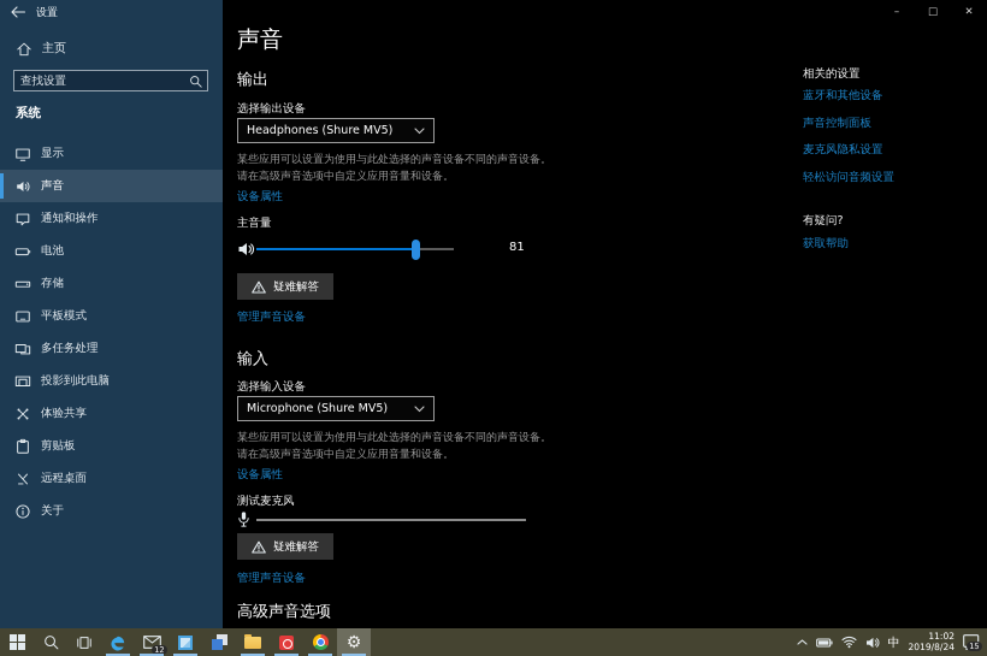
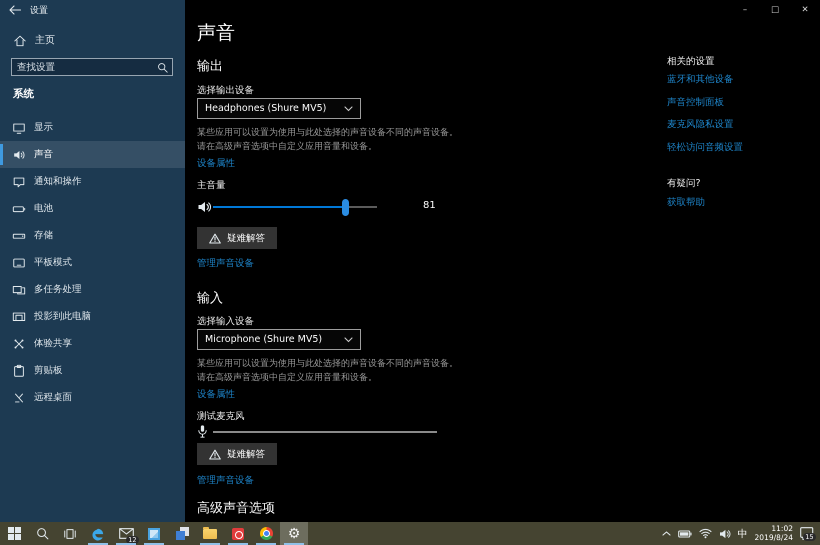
  设置
  主页
  查找设置
  系统
  显示
  声音
  通知和操作
  电池
  存储
  平板模式
  多任务处理
  投影到此电脑
  体验共享
  剪贴板
  远程桌面
- 关于
  –
  □
  ✕
  声音
  输出
  选择输出设备
  Headphones (Shure MV5)
  某些应用可以设置为使用与此处选择的声音设备不同的声音设备。
  请在高级声音选项中自定义应用音量和设备。
  设备属性
  主音量
  81
  疑难解答
  管理声音设备
  输入
  选择输入设备
  Microphone (Shure MV5)
  某些应用可以设置为使用与此处选择的声音设备不同的声音设备。
  请在高级声音选项中自定义应用音量和设备。
  设备属性
  测试麦克风
  疑难解答
  管理声音设备
  高级声音选项
  相关的设置
  蓝牙和其他设备
  声音控制面板
  麦克风隐私设置
  轻松访问音频设置
  有疑问?
  获取帮助
  12
  ⚙
  中
  11:02
  2019/8/24
  15
